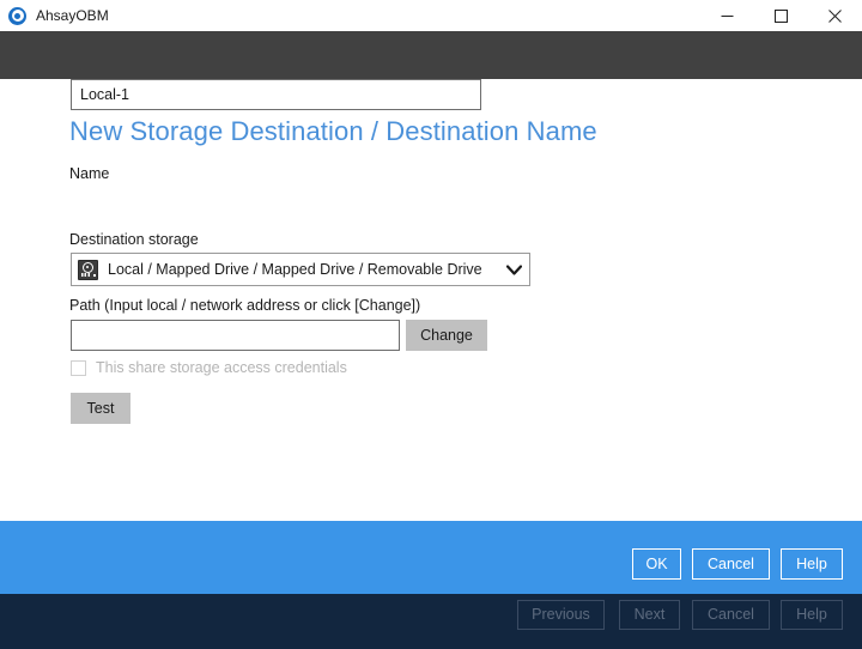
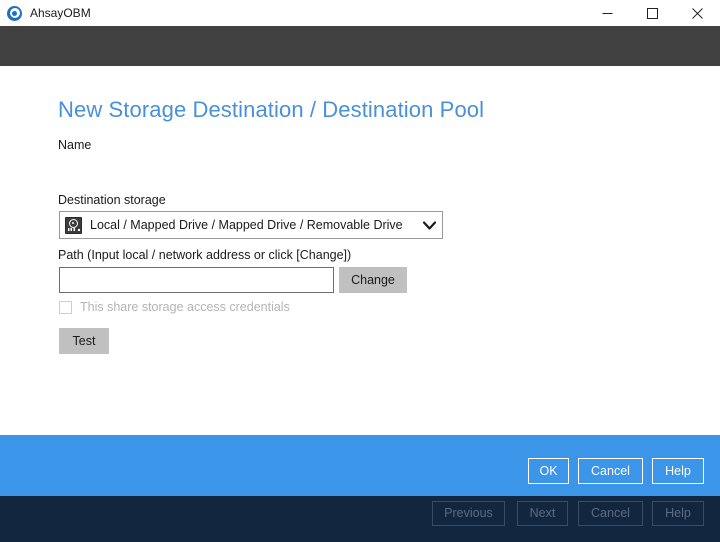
  AhsayOBM
- New Storage Destination / Destination Name
+ New Storage Destination / Destination Pool
  Name
- Local-1
  Destination storage
  Local / Mapped Drive / Mapped Drive / Removable Drive
  Path (Input local / network address or click [Change])
  Change
  This share storage access credentials
  Test
  OK
  Cancel
  Help
  Previous
  Next
  Cancel
  Help
